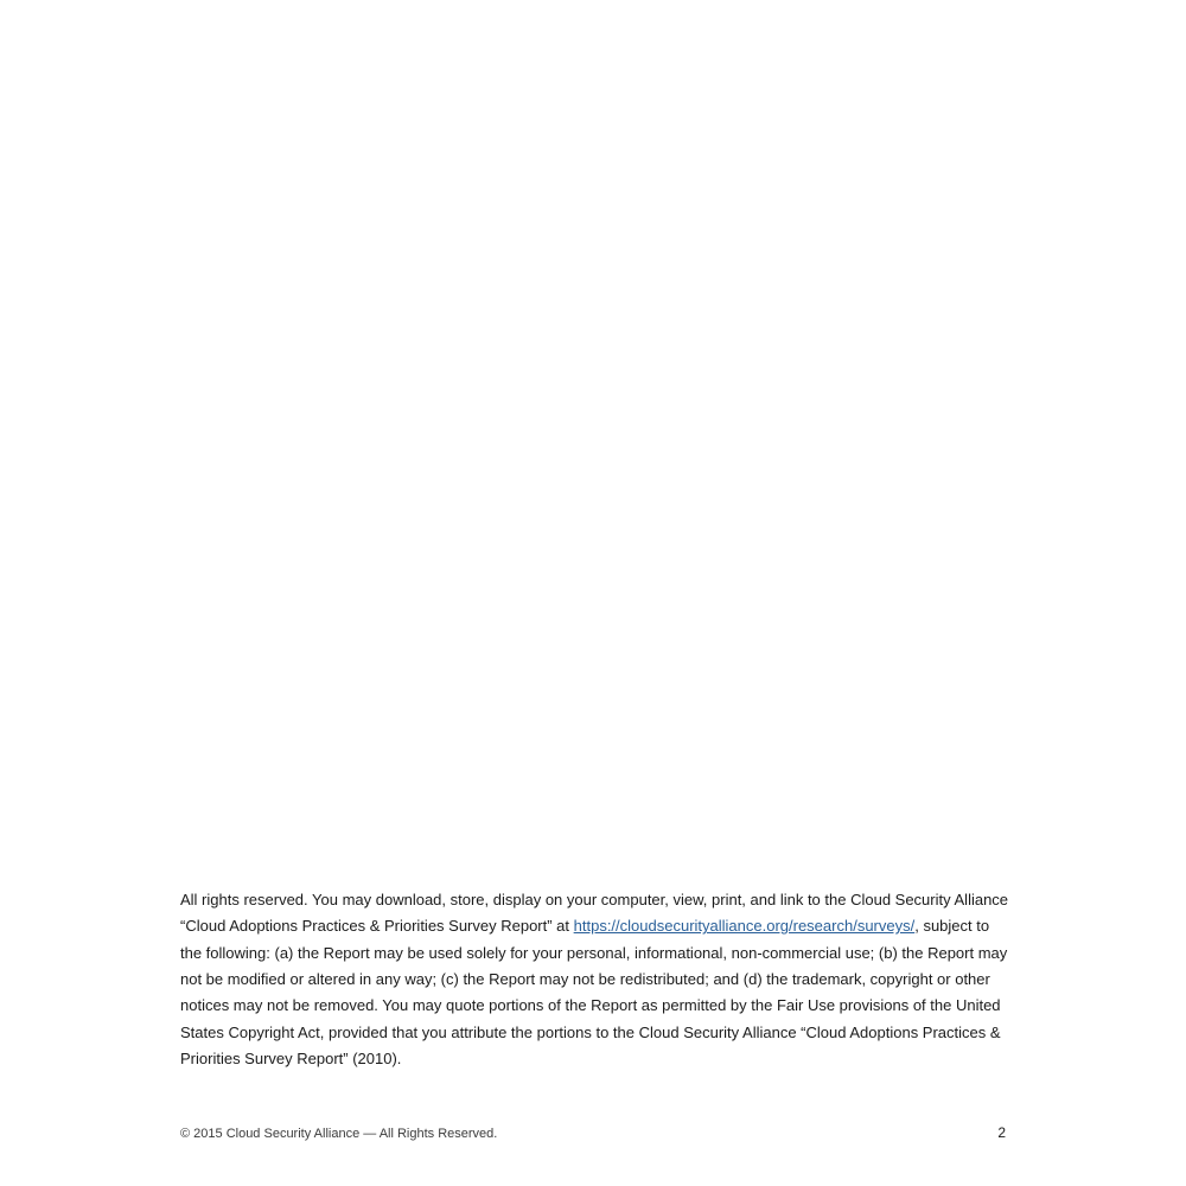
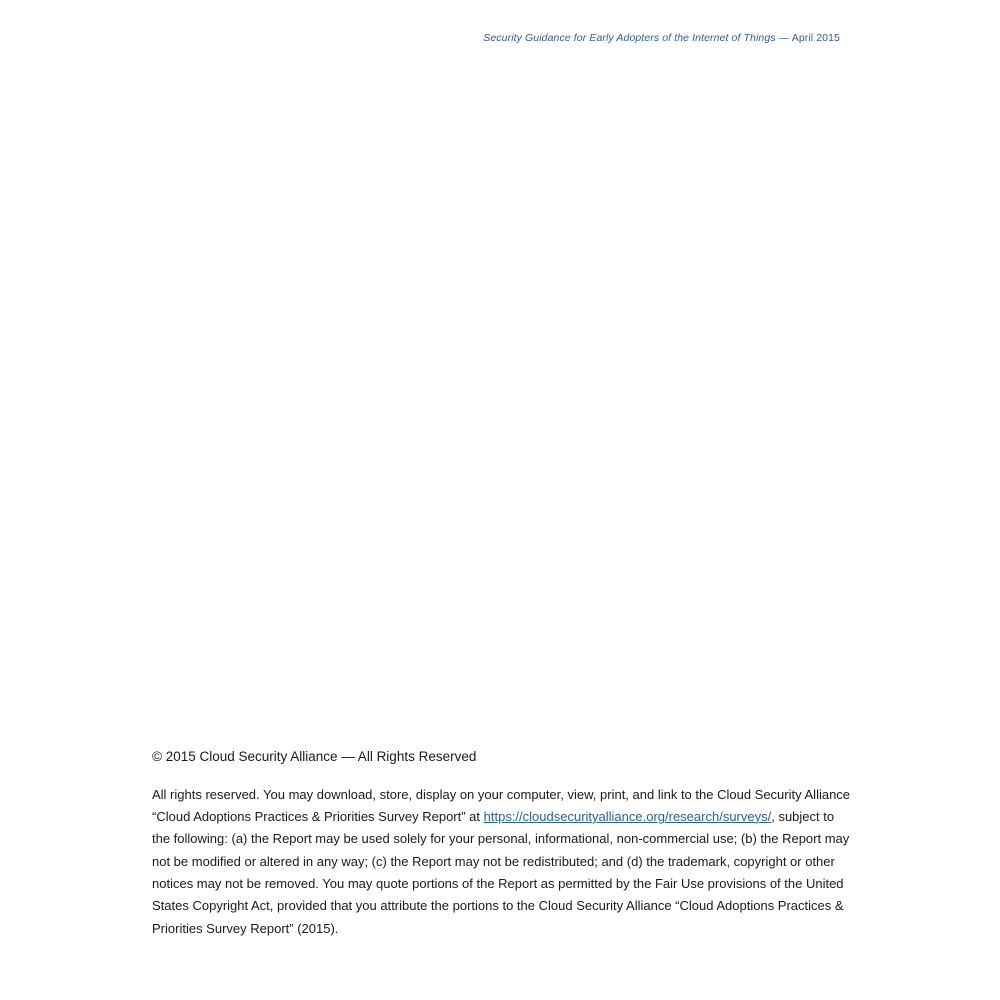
+ Security Guidance for Early Adopters of the Internet of Things — April 2015
+ © 2015 Cloud Security Alliance — All Rights Reserved
- All rights reserved. You may download, store, display on your computer, view, print, and link to the Cloud Security Alliance “Cloud Adoptions Practices & Priorities Survey Report” at https://cloudsecurityalliance.org/research/surveys/, subject to the following: (a) the Report may be used solely for your personal, informational, non-commercial use; (b) the Report may not be modified or altered in any way; (c) the Report may not be redistributed; and (d) the trademark, copyright or other notices may not be removed. You may quote portions of the Report as permitted by the Fair Use provisions of the United States Copyright Act, provided that you attribute the portions to the Cloud Security Alliance “Cloud Adoptions Practices & Priorities Survey Report” (2010).
+ All rights reserved. You may download, store, display on your computer, view, print, and link to the Cloud Security Alliance “Cloud Adoptions Practices & Priorities Survey Report” at https://cloudsecurityalliance.org/research/surveys/, subject to the following: (a) the Report may be used solely for your personal, informational, non-commercial use; (b) the Report may not be modified or altered in any way; (c) the Report may not be redistributed; and (d) the trademark, copyright or other notices may not be removed. You may quote portions of the Report as permitted by the Fair Use provisions of the United States Copyright Act, provided that you attribute the portions to the Cloud Security Alliance “Cloud Adoptions Practices & Priorities Survey Report” (2015).
- © 2015 Cloud Security Alliance — All Rights Reserved.
- 2
